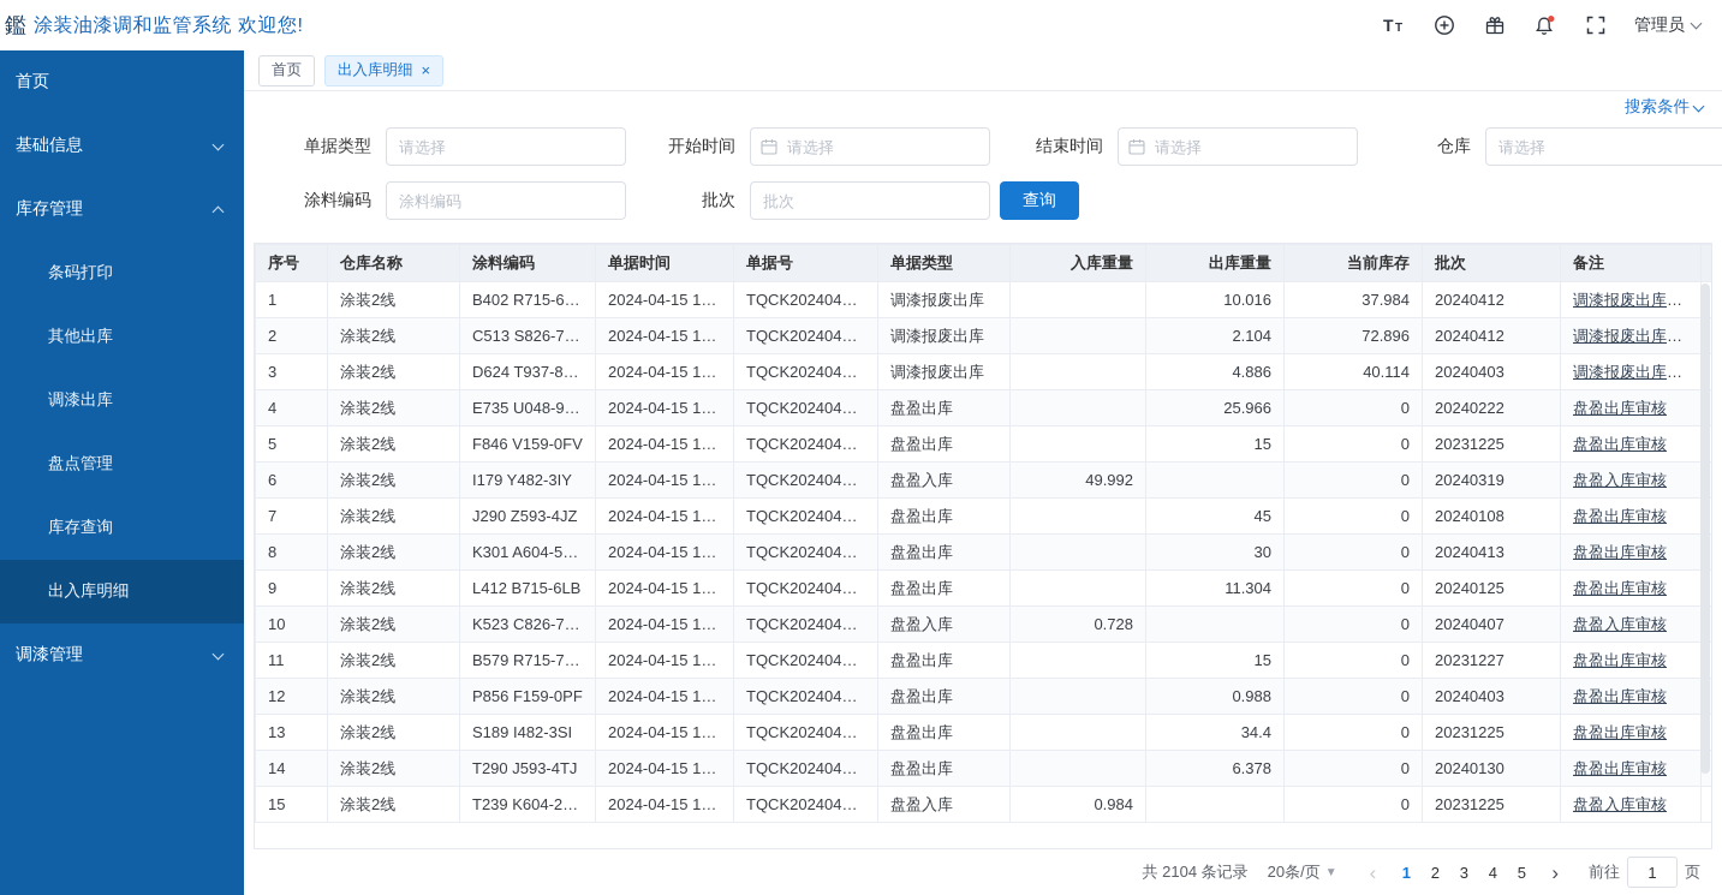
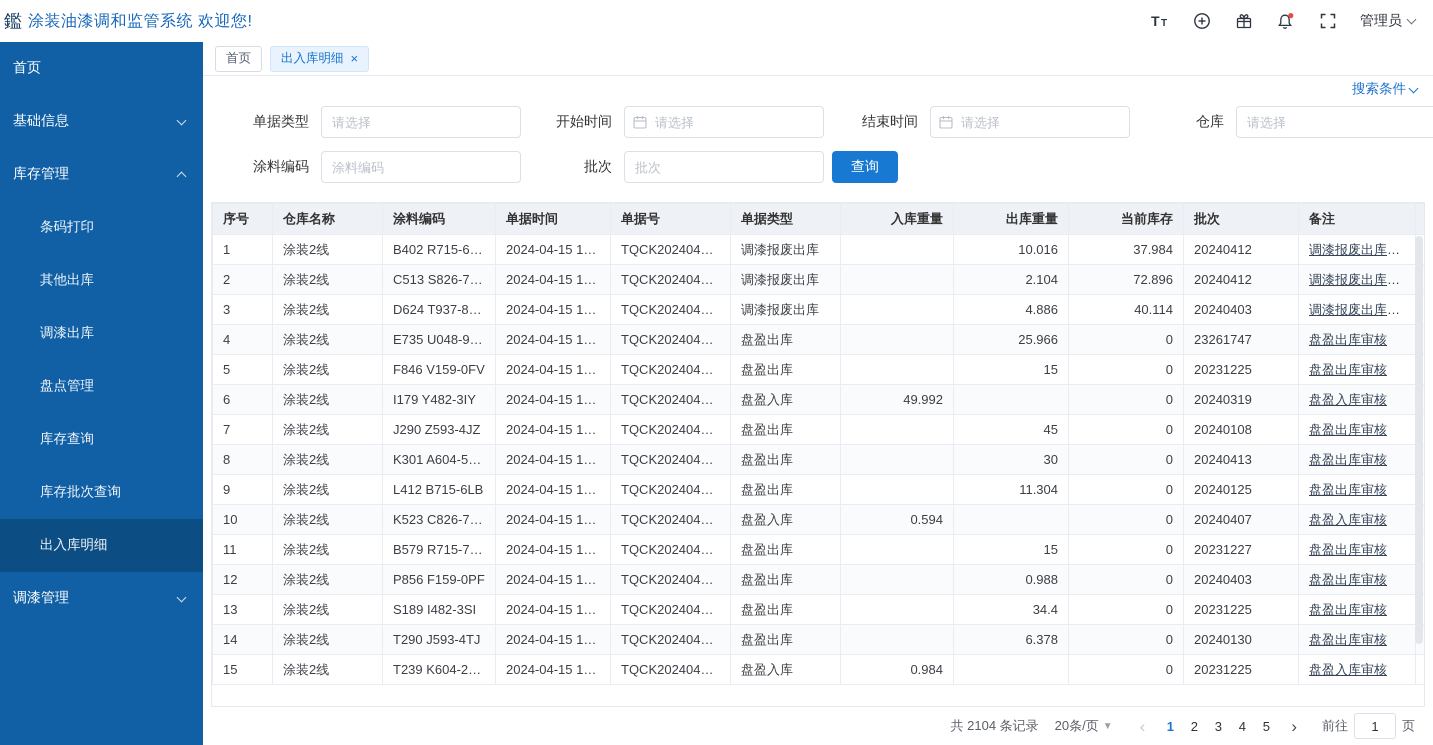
  鑑
  涂装油漆调和监管系统 欢迎您!
  T
  T
  管理员
  首页
  基础信息
  库存管理
  条码打印
  其他出库
  调漆出库
  盘点管理
  库存查询
+ 库存批次查询
  出入库明细
  调漆管理
  首页
  出入库明细
  ×
  搜索条件
  单据类型
  请选择
  开始时间
  请选择
  结束时间
  请选择
  仓库
  请选择
  涂料编码
  涂料编码
  批次
  批次
  查询
  序号	仓库名称	涂料编码	单据时间	单据号	单据类型	入库重量	出库重量	当前库存	批次	备注
  1	涂装2线	B402 R715-6BR	2024-04-15 15:...	TQCK2024041....	调漆报废出库		10.016	37.984	20240412	调漆报废出库审核
  2	涂装2线	C513 S826-7CS	2024-04-15 15:...	TQCK2024041....	调漆报废出库		2.104	72.896	20240412	调漆报废出库审核
  3	涂装2线	D624 T937-8DT	2024-04-15 15:...	TQCK2024041....	调漆报废出库		4.886	40.114	20240403	调漆报废出库审核
- 4	涂装2线	E735 U048-9EU	2024-04-15 14:...	TQCK2024041....	盘盈出库		25.966	0	20240222	盘盈出库审核
+ 4	涂装2线	E735 U048-9EU	2024-04-15 14:...	TQCK2024041....	盘盈出库		25.966	0	23261747	盘盈出库审核
  5	涂装2线	F846 V159-0FV	2024-04-15 14:...	TQCK2024041....	盘盈出库		15	0	20231225	盘盈出库审核
  6	涂装2线	I179 Y482-3IY	2024-04-15 14:...	TQCK2024041....	盘盈入库	49.992		0	20240319	盘盈入库审核
  7	涂装2线	J290 Z593-4JZ	2024-04-15 14:...	TQCK2024041....	盘盈出库		45	0	20240108	盘盈出库审核
  8	涂装2线	K301 A604-5KA	2024-04-15 14:...	TQCK2024041....	盘盈出库		30	0	20240413	盘盈出库审核
  9	涂装2线	L412 B715-6LB	2024-04-15 14:...	TQCK2024041....	盘盈出库		11.304	0	20240125	盘盈出库审核
- 10	涂装2线	K523 C826-7MA	2024-04-15 14:...	TQCK2024041....	盘盈入库	0.728		0	20240407	盘盈入库审核
+ 10	涂装2线	K523 C826-7MA	2024-04-15 14:...	TQCK2024041....	盘盈入库	0.594		0	20240407	盘盈入库审核
  11	涂装2线	B579 R715-7AQ	2024-04-15 14:...	TQCK2024041....	盘盈出库		15	0	20231227	盘盈出库审核
  12	涂装2线	P856 F159-0PF	2024-04-15 14:...	TQCK2024041....	盘盈出库		0.988	0	20240403	盘盈出库审核
  13	涂装2线	S189 I482-3SI	2024-04-15 14:...	TQCK2024041....	盘盈出库		34.4	0	20231225	盘盈出库审核
  14	涂装2线	T290 J593-4TJ	2024-04-15 14:...	TQCK2024041....	盘盈出库		6.378	0	20240130	盘盈出库审核
  15	涂装2线	T239 K604-2RH	2024-04-15 14:...	TQCK2024041....	盘盈入库	0.984		0	20231225	盘盈入库审核
  共 2104 条记录
  20条/页
  ▼
  ‹
  1
  2
  3
  4
  5
  ›
  前往
  1
  页
